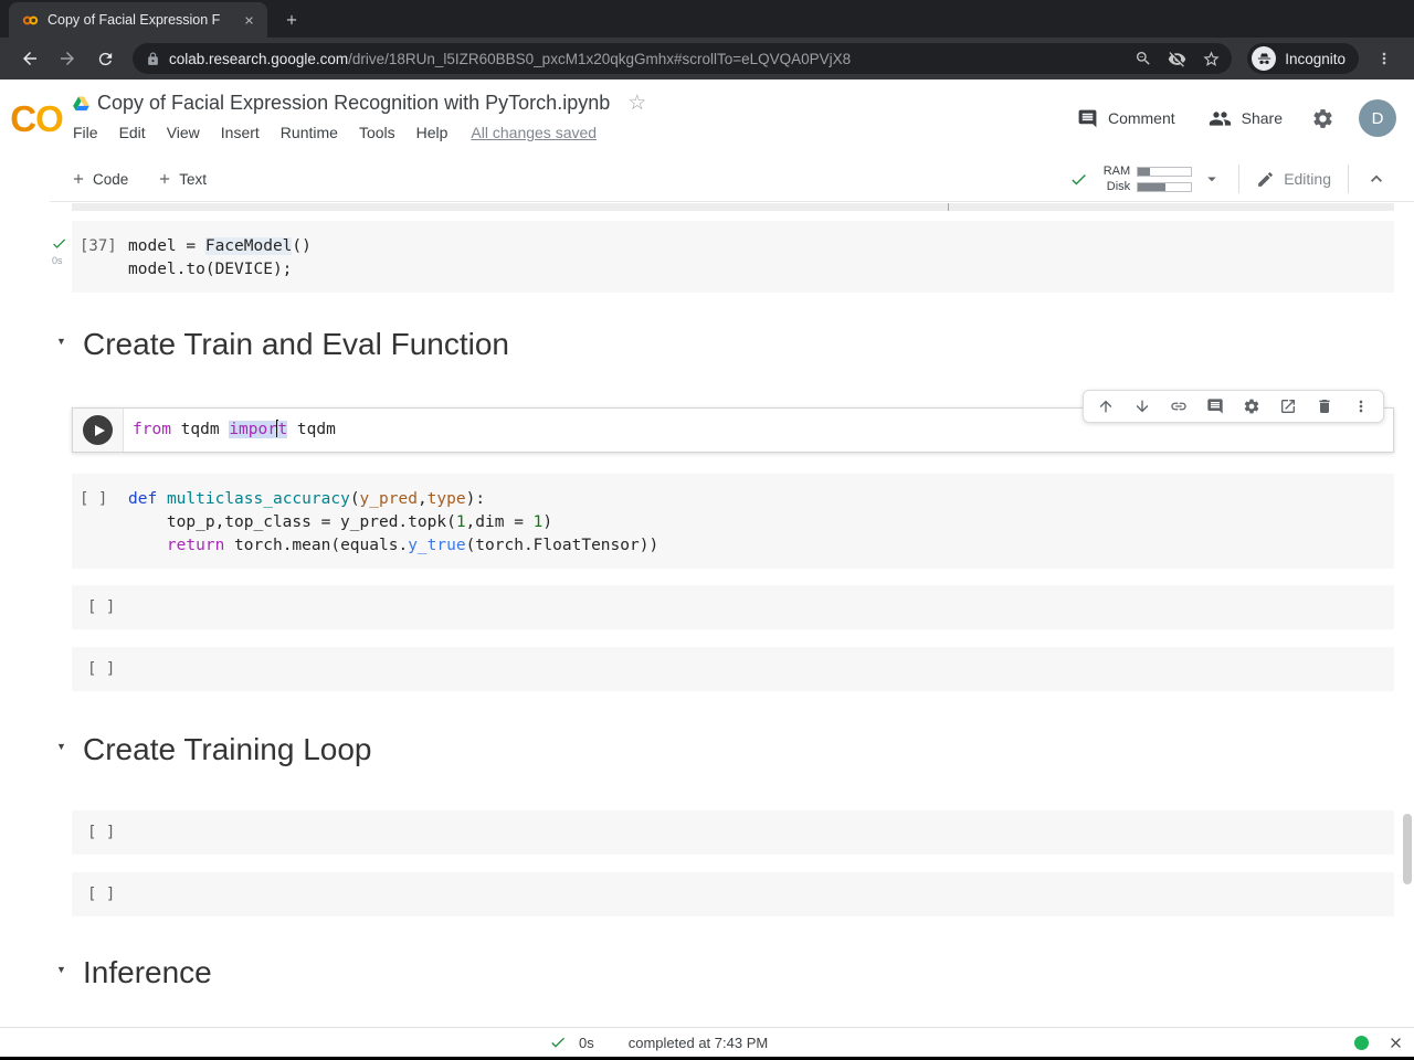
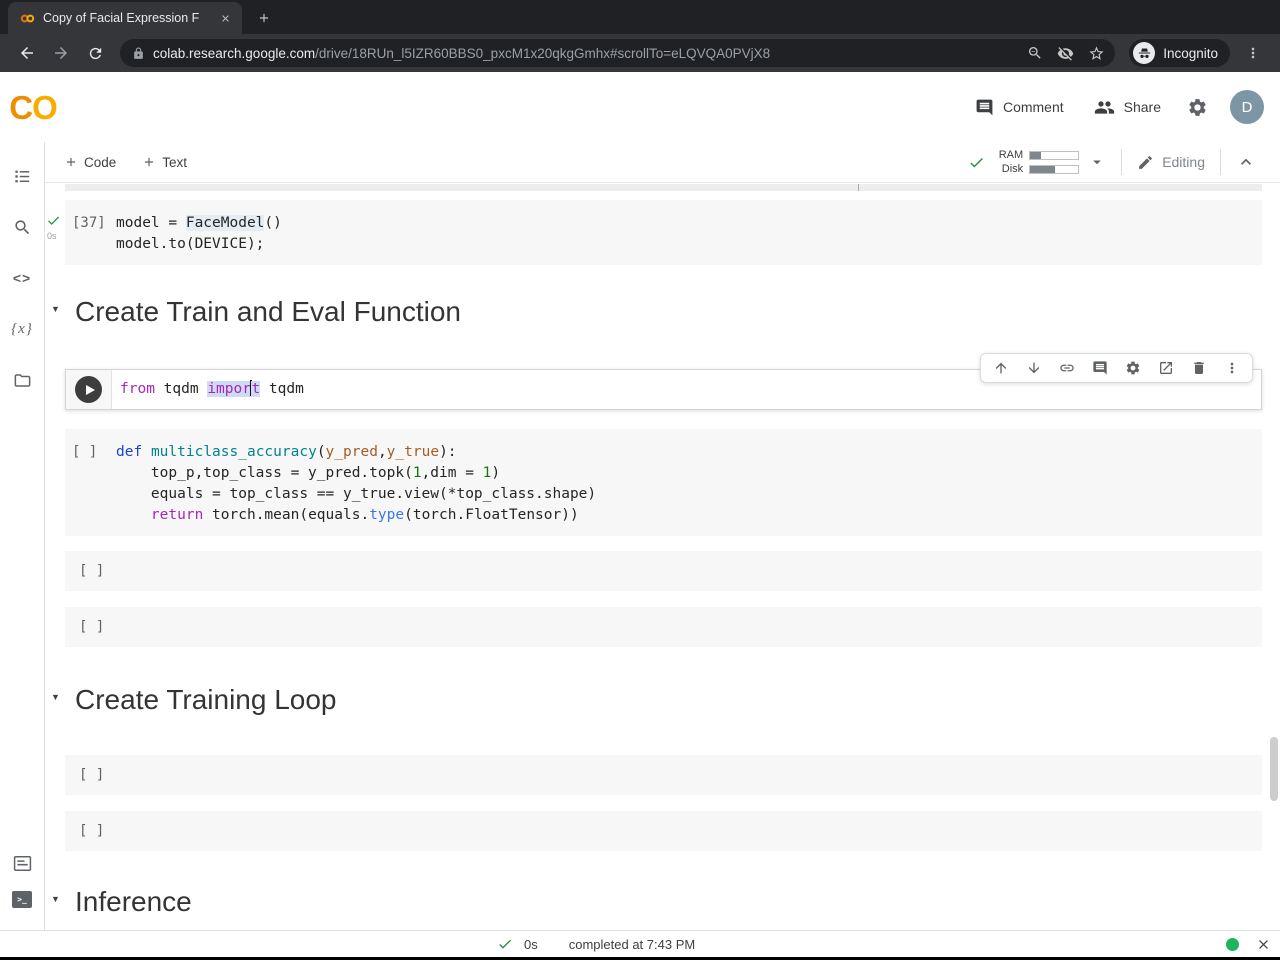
  Copy of Facial Expression F
  colab.research.google.com
  /drive/18RUn_l5IZR60BBS0_pxcM1x20qkgGmhx#scrollTo=eLQVQA0PVjX8
  Incognito
  C
  O
- Copy of Facial Expression Recognition with PyTorch.ipynb
- ☆
- File
- Edit
- View
- Insert
- Runtime
- Tools
- Help
- All changes saved
  Comment
  Share
  D
  Code
  Text
  RAM
  Disk
  Editing
+ <>
+ {x}
+ >_
  0s
  [37]
  model = FaceModel()
  model.to(DEVICE);
  ▼
  Create Train and Eval Function
  from tqdm import tqdm
  [ ]
- def multiclass_accuracy(y_pred,type):
+ def multiclass_accuracy(y_pred,y_true):
  top_p,top_class = y_pred.topk(1,dim = 1)
+ equals = top_class == y_true.view(*top_class.shape)
- return torch.mean(equals.y_true(torch.FloatTensor))
+ return torch.mean(equals.type(torch.FloatTensor))
  [ ]
  [ ]
  ▼
  Create Training Loop
  [ ]
  [ ]
  ▼
  Inference
  0s
  completed at 7:43 PM
